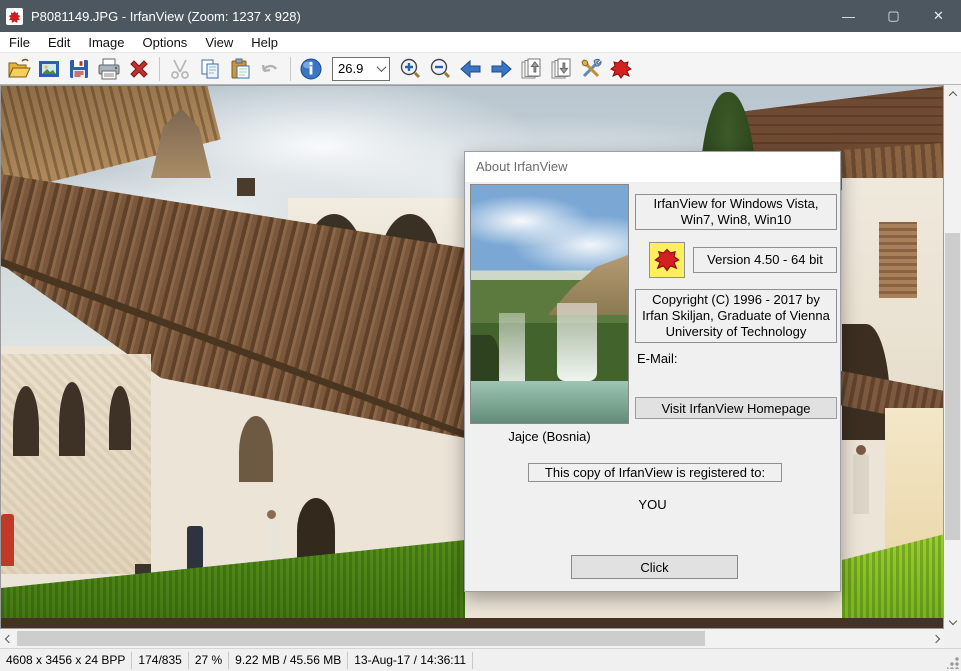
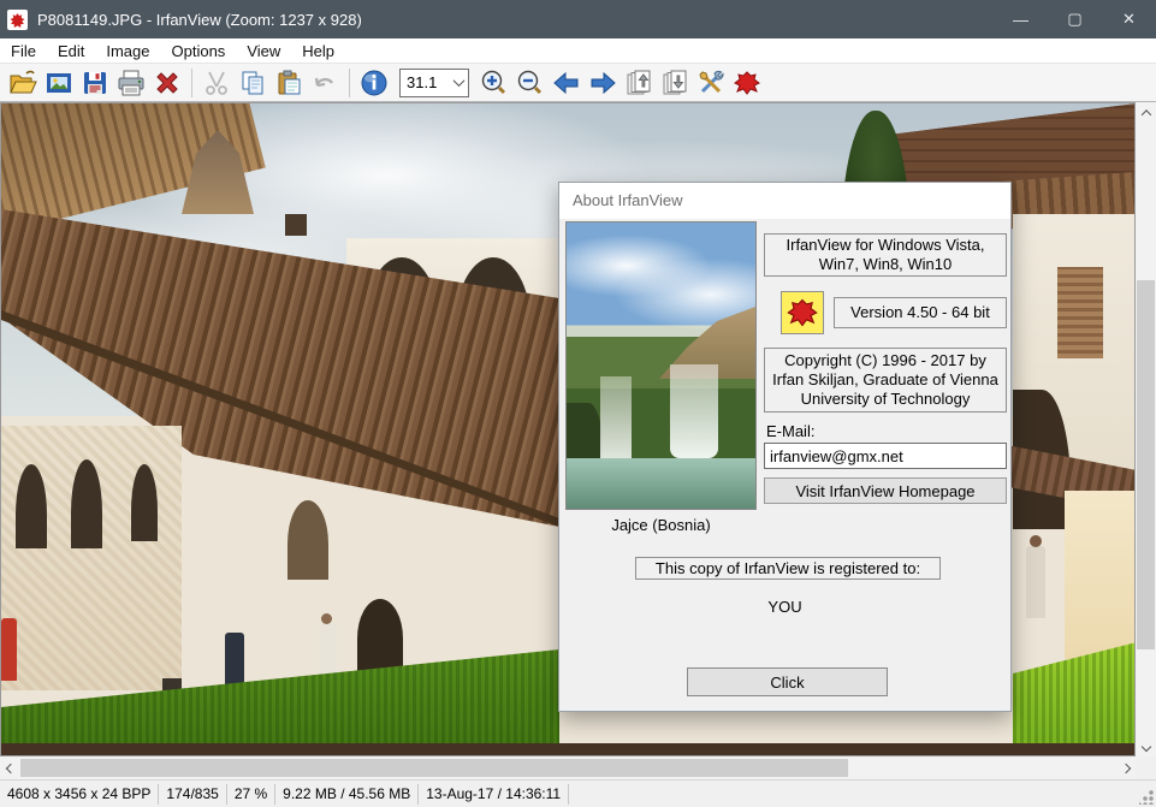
  P8081149.JPG - IrfanView (Zoom: 1237 x 928)
  —
  ▢
  ✕
  File
  Edit
  Image
  Options
  View
  Help
- 26.9
+ 31.1
  About IrfanView
  Jajce (Bosnia)
  IrfanView for Windows Vista, Win7, Win8, Win10
  Version 4.50 - 64 bit
  Copyright (C) 1996 - 2017 by Irfan Skiljan, Graduate of Vienna University of Technology
  E-Mail:
+ irfanview@gmx.net
  Visit IrfanView Homepage
  This copy of IrfanView is registered to:
  YOU
  Click
  4608 x 3456 x 24 BPP
  174/835
  27 %
  9.22 MB / 45.56 MB
  13-Aug-17 / 14:36:11
